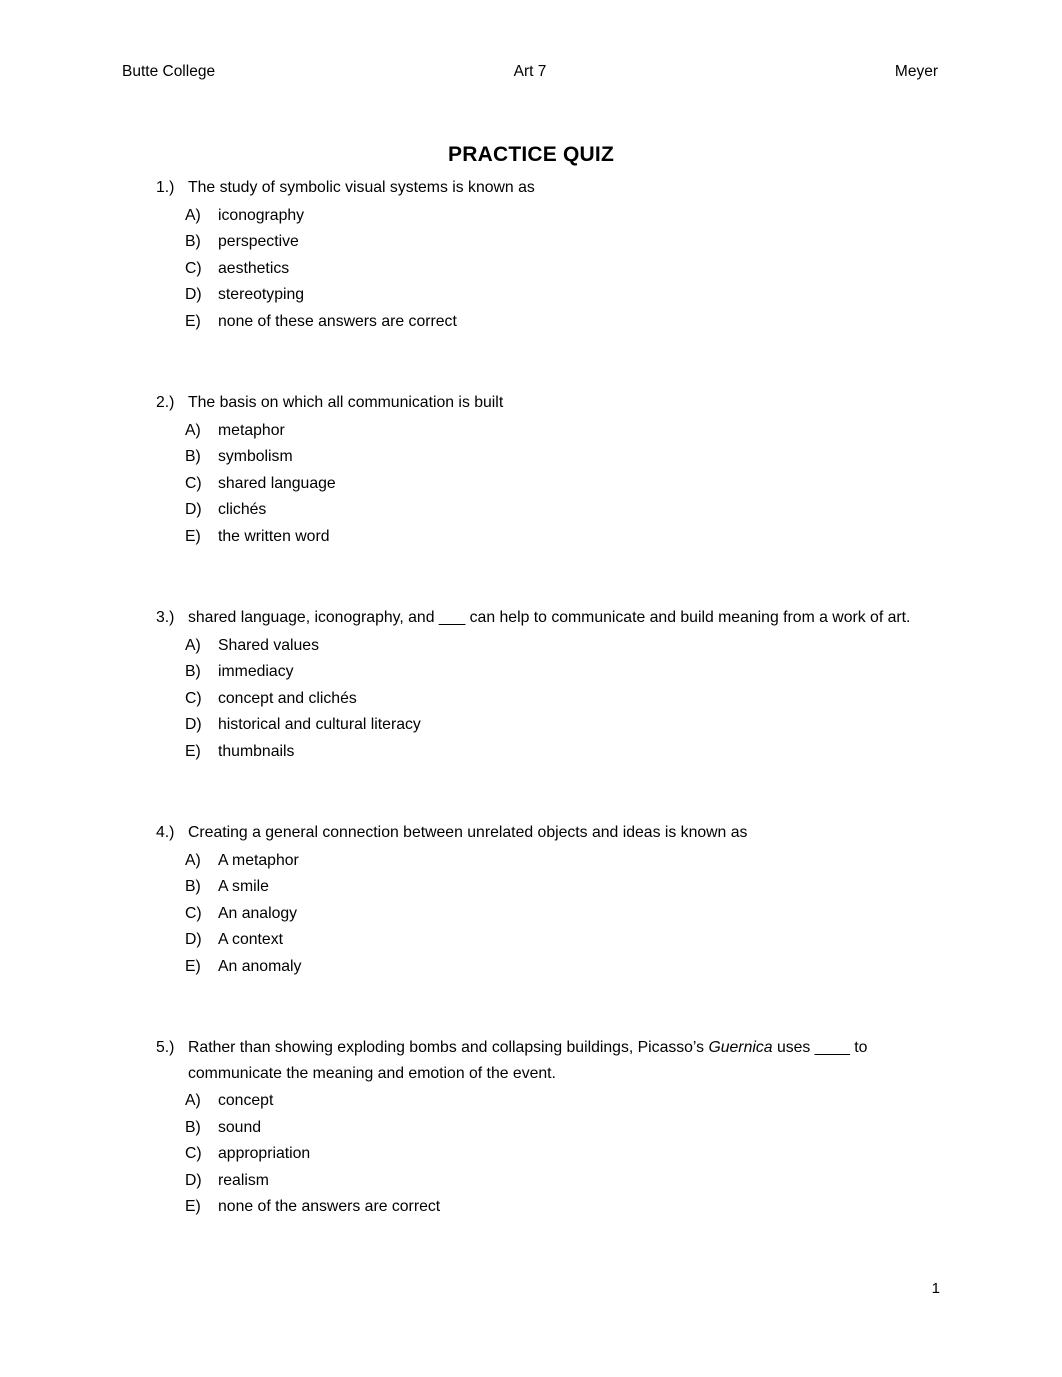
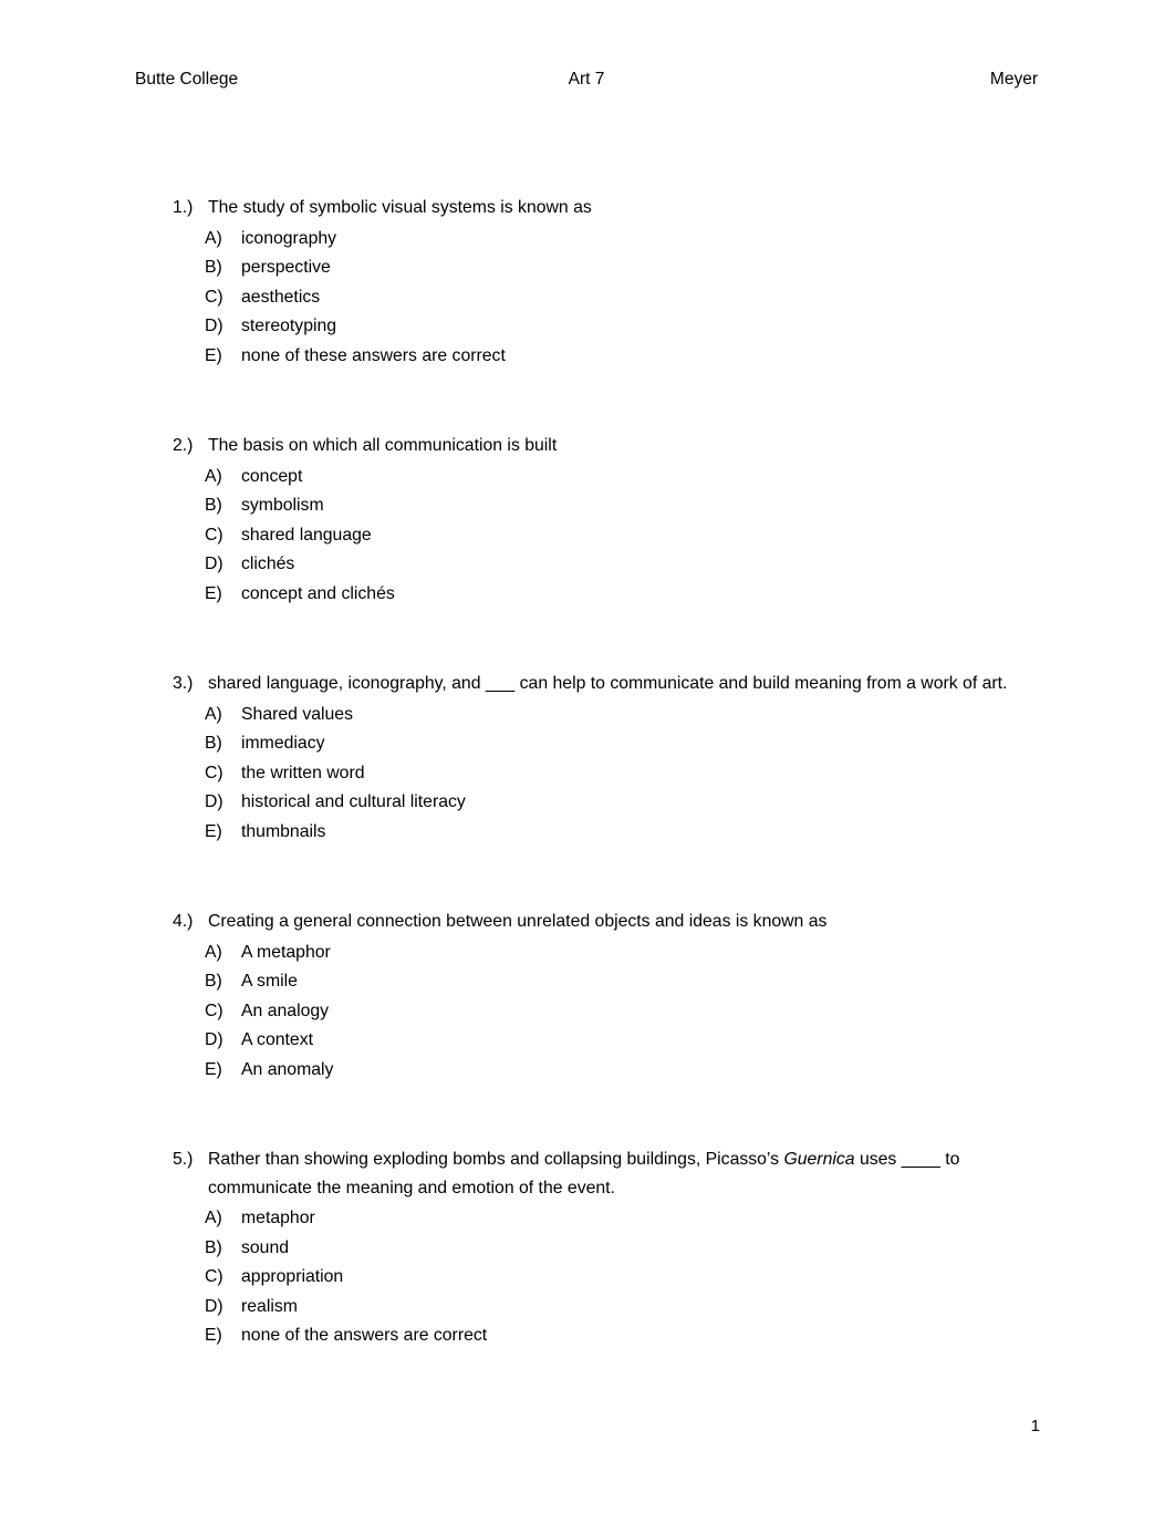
  Butte College
  Art 7
  Meyer
- PRACTICE QUIZ
  1.)
  The study of symbolic visual systems is known as
  A)
  iconography
  B)
  perspective
  C)
  aesthetics
  D)
  stereotyping
  E)
  none of these answers are correct
  2.)
  The basis on which all communication is built
  A)
- metaphor
+ concept
  B)
  symbolism
  C)
  shared language
  D)
  clichés
  E)
- the written word
+ concept and clichés
  3.)
  shared language, iconography, and ___ can help to communicate and build meaning from a work of art.
  A)
  Shared values
  B)
  immediacy
  C)
- concept and clichés
+ the written word
  D)
  historical and cultural literacy
  E)
  thumbnails
  4.)
  Creating a general connection between unrelated objects and ideas is known as
  A)
  A metaphor
  B)
  A smile
  C)
  An analogy
  D)
  A context
  E)
  An anomaly
  5.)
  Rather than showing exploding bombs and collapsing buildings, Picasso’s Guernica uses ____ to communicate the meaning and emotion of the event.
  A)
- concept
+ metaphor
  B)
  sound
  C)
  appropriation
  D)
  realism
  E)
  none of the answers are correct
  1
